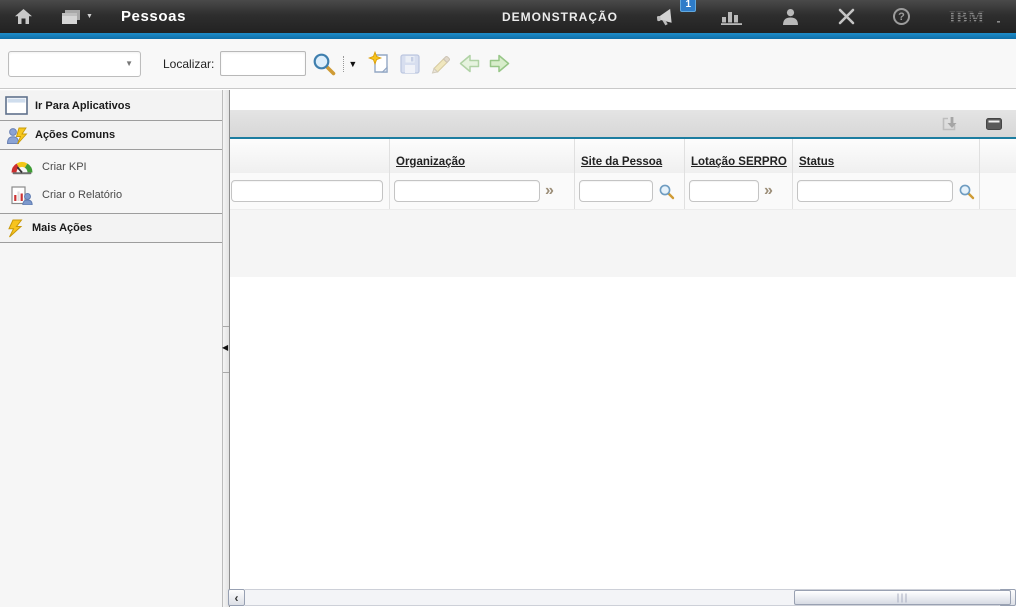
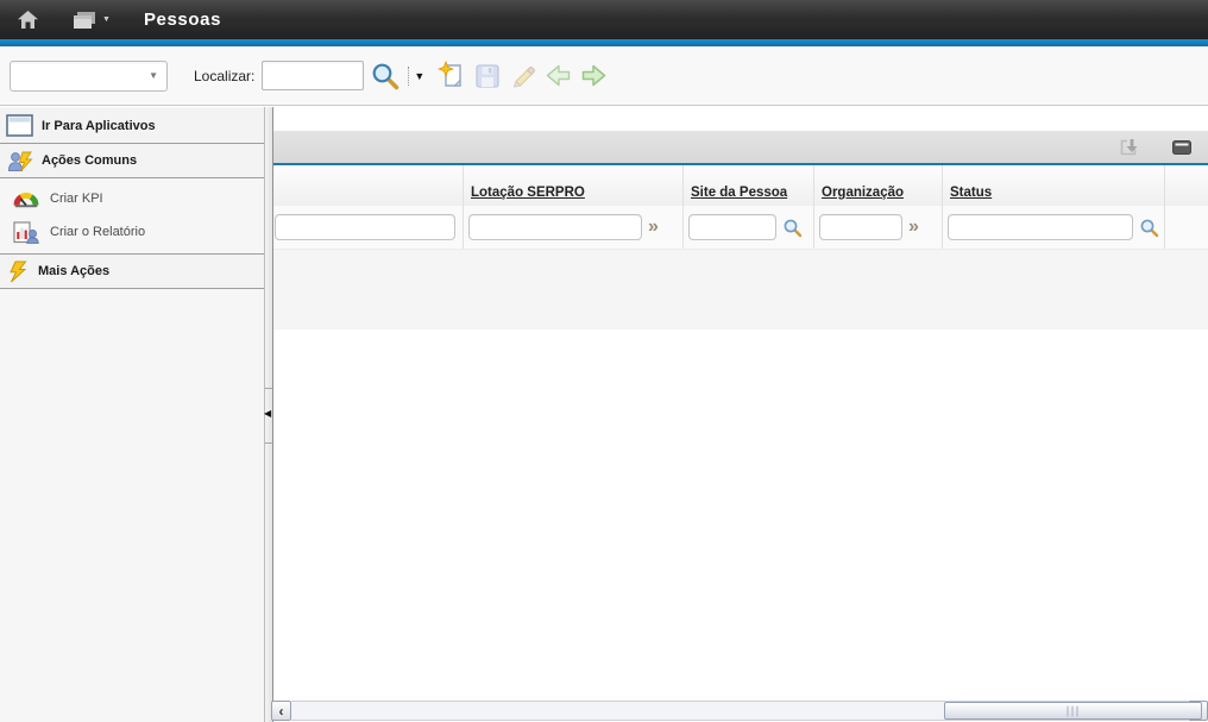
  Pessoas
- DEMONSTRAÇÃO
- 1
- ?
- IBM
  ▼
  Localizar:
  ▼
  Ir Para Aplicativos
  Ações Comuns
  Criar KPI
  Criar o Relatório
  Mais Ações
  ◀
- Organização
+ Lotação SERPRO
  Site da Pessoa
- Lotação SERPRO
+ Organização
  Status
  »
  »
  ‹
